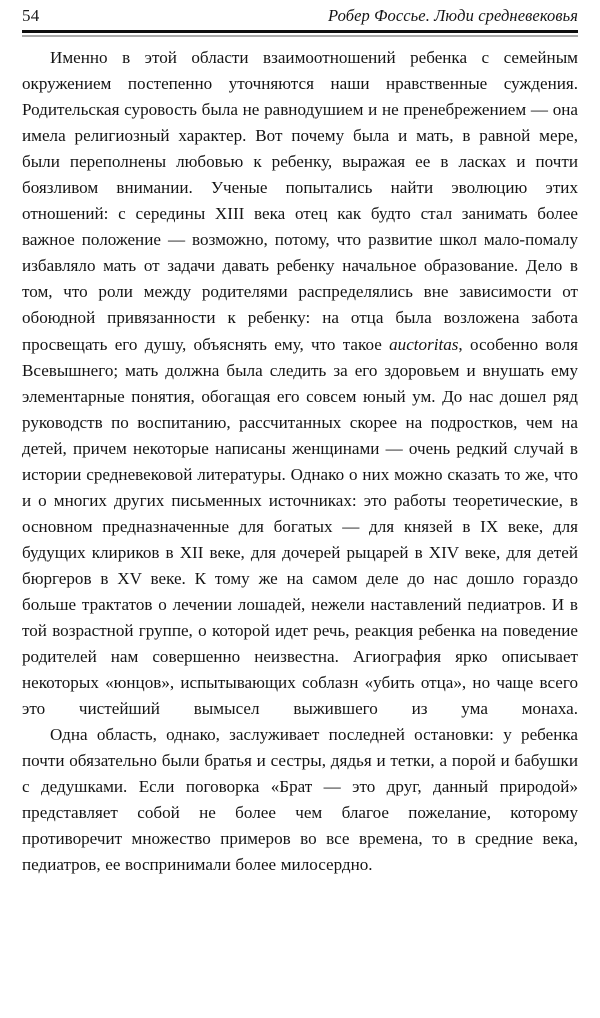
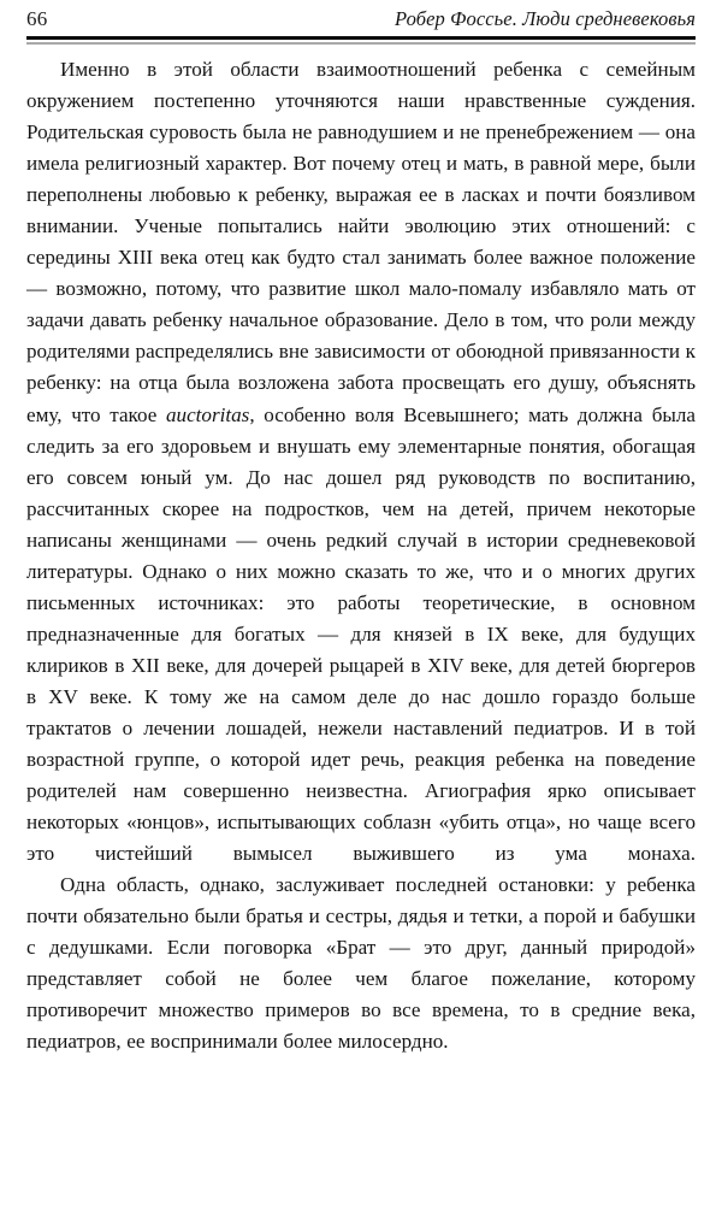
- 54
+ 66
  Робер Фоссье. Люди средневековья
- Именно в этой области взаимоотношений ребенка с семейным окружением постепенно уточняются наши нравственные суждения. Родительская суровость была не равнодушием и не пренебрежением — она имела религиозный характер. Вот почему была и мать, в равной мере, были переполнены любовью к ребенку, выражая ее в ласках и почти боязливом внимании. Ученые попытались найти эволюцию этих отношений: с середины XIII века отец как будто стал занимать более важное положение — возможно, потому, что развитие школ мало-помалу избавляло мать от задачи давать ребенку начальное образование. Дело в том, что роли между родителями распределялись вне зависимости от обоюдной привязанности к ребенку: на отца была возложена забота просвещать его душу, объяснять ему, что такое auctoritas, особенно воля Всевышнего; мать должна была следить за его здоровьем и внушать ему элементарные понятия, обогащая его совсем юный ум. До нас дошел ряд руководств по воспитанию, рассчитанных скорее на подростков, чем на детей, причем некоторые написаны женщинами — очень редкий случай в истории средневековой литературы. Однако о них можно сказать то же, что и о многих других письменных источниках: это работы теоретические, в основном предназначенные для богатых — для князей в IX веке, для будущих клириков в XII веке, для дочерей рыцарей в XIV веке, для детей бюргеров в XV веке. К тому же на самом деле до нас дошло гораздо больше трактатов о лечении лошадей, нежели наставлений педиатров. И в той возрастной группе, о которой идет речь, реакция ребенка на поведение родителей нам совершенно неизвестна. Агиография ярко описывает некоторых «юнцов», испытывающих соблазн «убить отца», но чаще всего это чистейший вымысел выжившего из ума монаха.
+ Именно в этой области взаимоотношений ребенка с семейным окружением постепенно уточняются наши нравственные суждения. Родительская суровость была не равнодушием и не пренебрежением — она имела религиозный характер. Вот почему отец и мать, в равной мере, были переполнены любовью к ребенку, выражая ее в ласках и почти боязливом внимании. Ученые попытались найти эволюцию этих отношений: с середины XIII века отец как будто стал занимать более важное положение — возможно, потому, что развитие школ мало-помалу избавляло мать от задачи давать ребенку начальное образование. Дело в том, что роли между родителями распределялись вне зависимости от обоюдной привязанности к ребенку: на отца была возложена забота просвещать его душу, объяснять ему, что такое auctoritas, особенно воля Всевышнего; мать должна была следить за его здоровьем и внушать ему элементарные понятия, обогащая его совсем юный ум. До нас дошел ряд руководств по воспитанию, рассчитанных скорее на подростков, чем на детей, причем некоторые написаны женщинами — очень редкий случай в истории средневековой литературы. Однако о них можно сказать то же, что и о многих других письменных источниках: это работы теоретические, в основном предназначенные для богатых — для князей в IX веке, для будущих клириков в XII веке, для дочерей рыцарей в XIV веке, для детей бюргеров в XV веке. К тому же на самом деле до нас дошло гораздо больше трактатов о лечении лошадей, нежели наставлений педиатров. И в той возрастной группе, о которой идет речь, реакция ребенка на поведение родителей нам совершенно неизвестна. Агиография ярко описывает некоторых «юнцов», испытывающих соблазн «убить отца», но чаще всего это чистейший вымысел выжившего из ума монаха.
  Одна область, однако, заслуживает последней остановки: у ребенка почти обязательно были братья и сестры, дядья и тетки, а порой и бабушки с дедушками. Если поговорка «Брат — это друг, данный природой» представляет собой не более чем благое пожелание, которому противоречит множество примеров во все времена, то в средние века, педиатров, ее воспринимали более милосердно.
